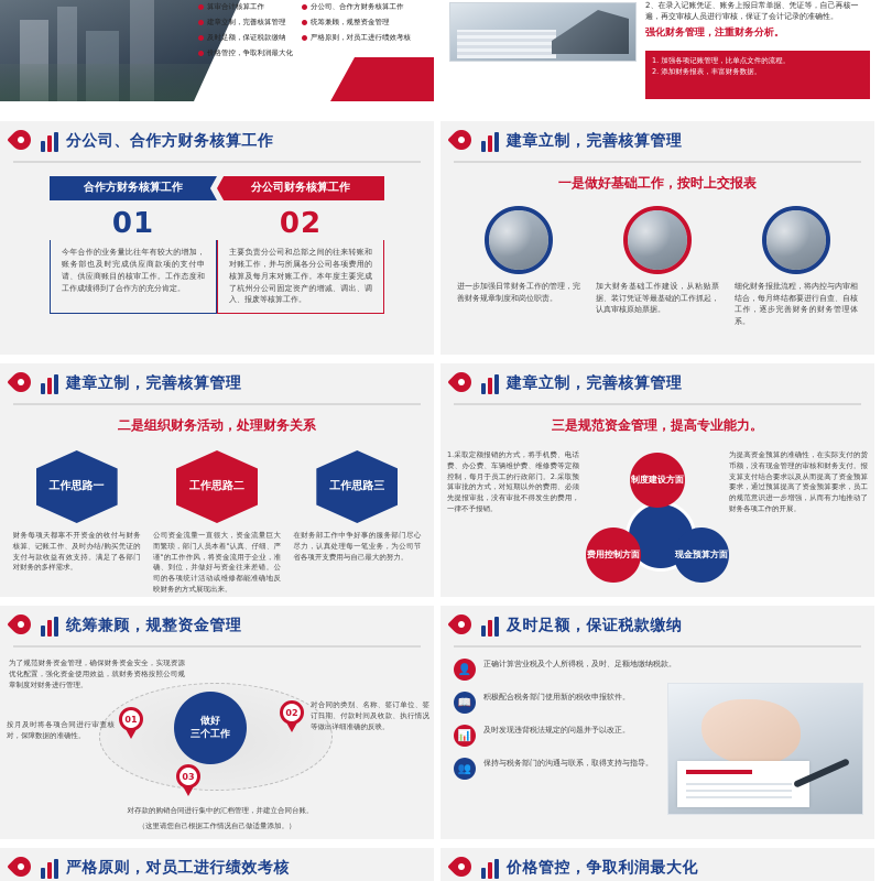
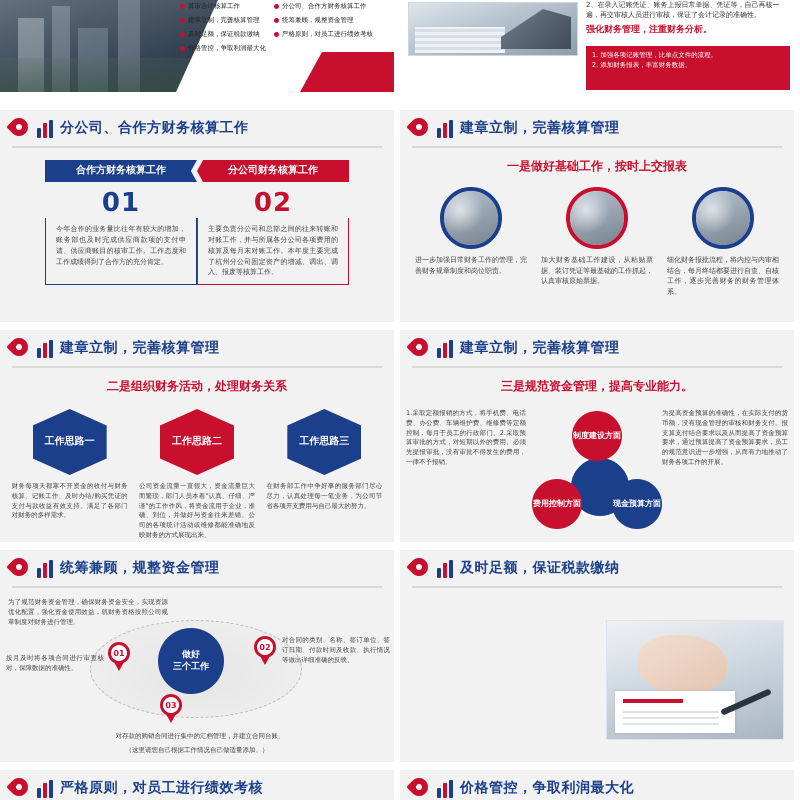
  算审合计核算工作
  建章立制，完善核算管理
  及时足额，保证税款缴纳
  价格管控，争取利润最大化
  分公司、合作方财务核算工作
  统筹兼顾，规整资金管理
  严格原则，对员工进行绩效考核
  2、在录入记账凭证、账务上报日常单据、凭证等，自己再核一遍，再交审核人员进行审核，保证了会计记录的准确性。
  强化财务管理，注重财务分析。
  1. 加强各项记账管理，比单点文件的流程。
  2. 添加财务报表，丰富财务数据。
  分公司、合作方财务核算工作
  合作方财务核算工作
  分公司财务核算工作
  01
  02
  今年合作的业务量比往年有较大的增加，账务部也及时完成供应商款项的支付申请、供应商账目的核审工作。工作态度和工作成绩得到了合作方的充分肯定。
  主要负责分公司和总部之间的往来转账和对账工作，并与所属各分公司各项费用的核算及每月末对账工作。本年度主要完成了杭州分公司固定资产的增减、调出、调入、报废等核算工作。
  建章立制，完善核算管理
  一是做好基础工作，按时上交报表
  进一步加强日常财务工作的管理，完善财务规章制度和岗位职责。
  加大财务基础工作建设，从粘贴票据、装订凭证等最基础的工作抓起，认真审核原始票据。
  细化财务报批流程，将内控与内审相结合，每月终结都要进行自查、自核工作，逐步完善财务的财务管理体系。
  建章立制，完善核算管理
  二是组织财务活动，处理财务关系
  工作思路一
  财务每项天都寒不开资金的收付与财务核算、记账工作、及时办结/购买凭证的支付与款收益有效支持。满足了各部门
  工作思路二
  公司资金流量一直很大，资金流量巨大而繁琐，部门人员本着"认真、仔细、严谨"的工作作风，将资金流用于企业，准司的各项统计活动或维修都能准确地反映财务的方式展现出来。
  工作思路三
  在财务部工作中争好事的服务部门尽心尽力，认真处理每一笔业务，为公司节省各项开支费用与自己最大的努力。
  建章立制，完善核算管理
  三是规范资金管理，提高专业能力。
  1.采取定额报销的方式，将手机费、电话费、办公费、车辆维护费、维修费等定额控制，每月于员工的行政部门。2.采取预算审批的方式，对短期以外的费用、必须先提报审批，没有审批不得发生的费用，一律不予报销。
  为提高资金预算的准确性，在实际支付的货币额，没有现金管理的审核和财务支付。报支算支付结合要求以及从而提高了资金预算要求，通过预算提高了资金预算要求，员工的规范意识进一步增强，从而有力地推动了财务各项工作的开展。
  制度建设方面
  费用控制方面
  现金预算方面
  统筹兼顾，规整资金管理
  为了规范财务资金管理，确保财务资金安全，实现资源优化配置，强化资金使用效益，就财务资格按照公司规章制度对财务进行管理。
  做好
  三个工作
  01
  按月及时将各项合同进行审查核对，保障数据的准确性。
  02
  对合同的类别、名称、签订单位、签订日期、付款时间及收款、执行情况等做出详细准确的反映。
  03
  对存款的购销合同进行集中的汇档管理，并建立合同台账。
  （这里请您自己根据工作情况自己做适量添加。）
  及时足额，保证税款缴纳
- 👤
- 正确计算营业税及个人所得税，及时、足额地缴纳税款。
- 📖
- 积极配合税务部门使用新的税收申报软件。
- 📊
- 及时发现违背税法规定的问题并予以改正。
- 👥
- 保持与税务部门的沟通与联系，取得支持与指导。
  严格原则，对员工进行绩效考核
  价格管控，争取利润最大化
